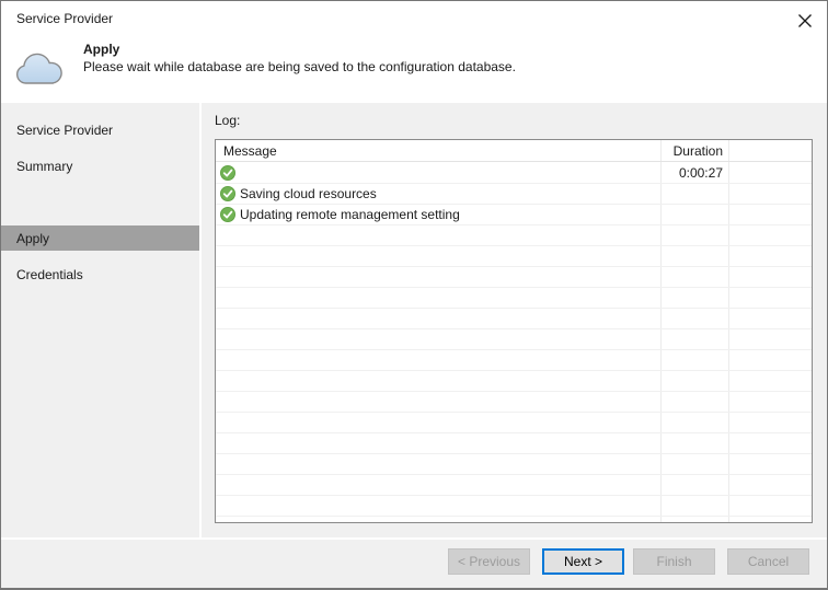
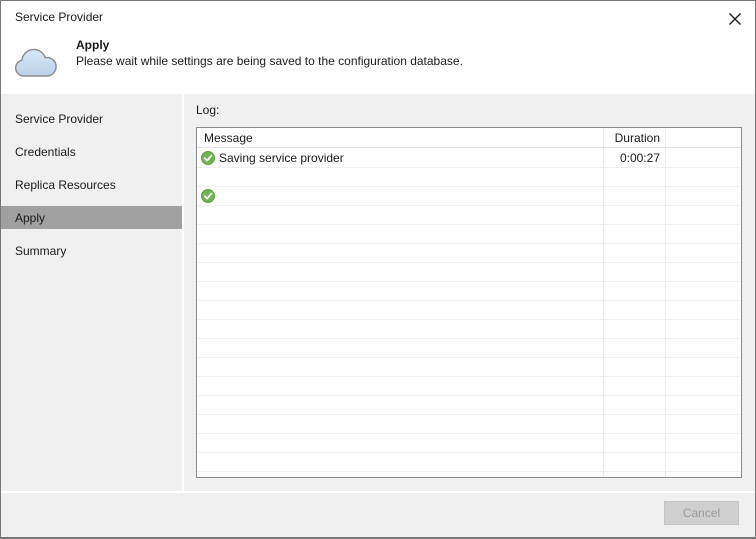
  Service Provider
  Apply
- Please wait while database are being saved to the configuration database.
+ Please wait while settings are being saved to the configuration database.
  Service Provider
- Summary
+ Credentials
+ Replica Resources
  Apply
- Credentials
+ Summary
  Log:
  Message
  Duration
+ Saving service provider
  0:00:27
- Saving cloud resources
- Updating remote management setting
- < Previous
- Next >
- Finish
  Cancel
